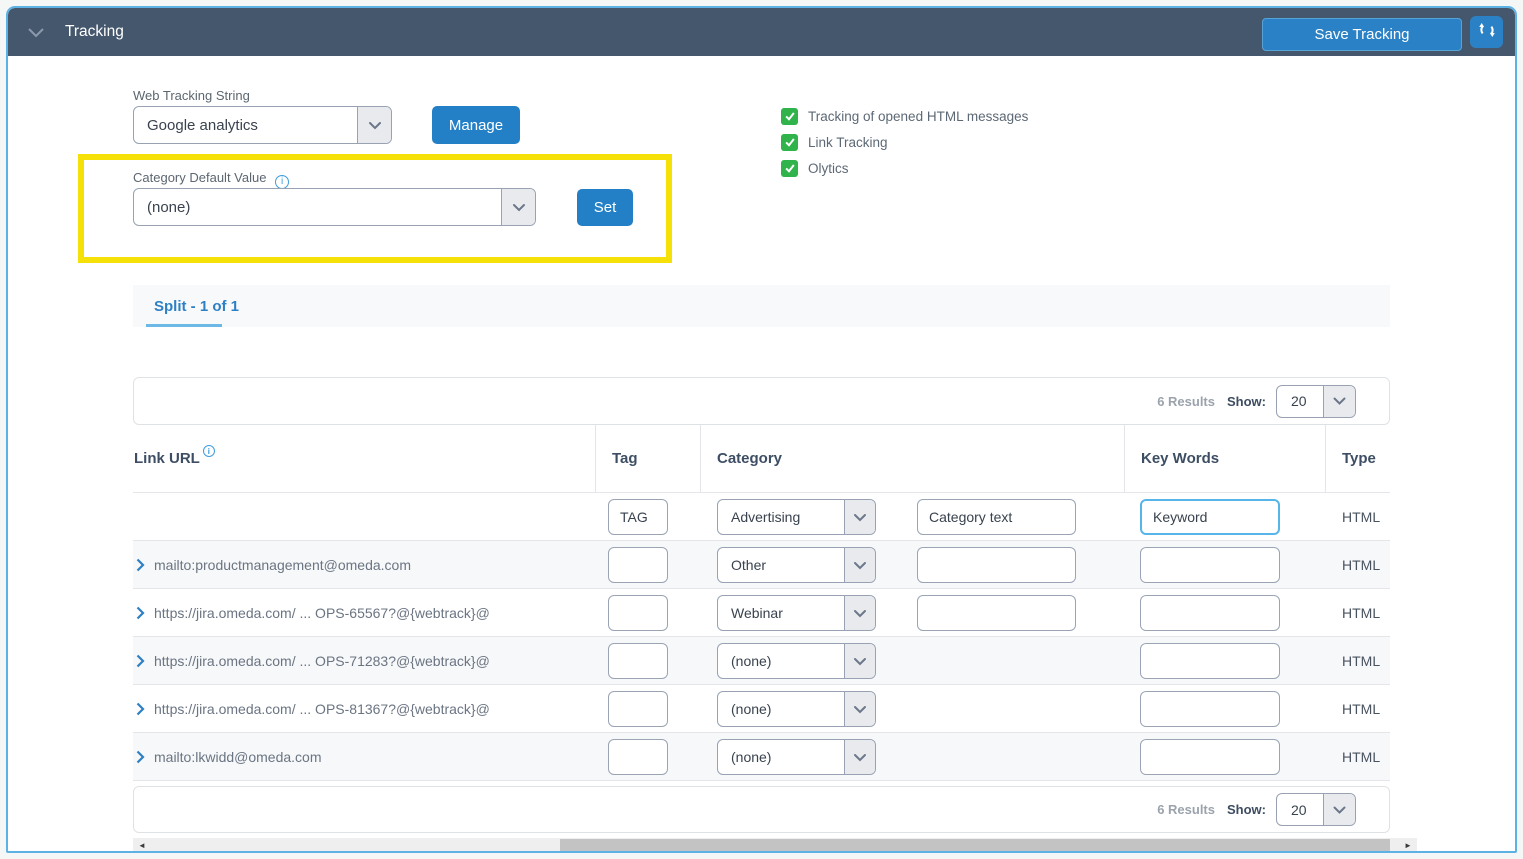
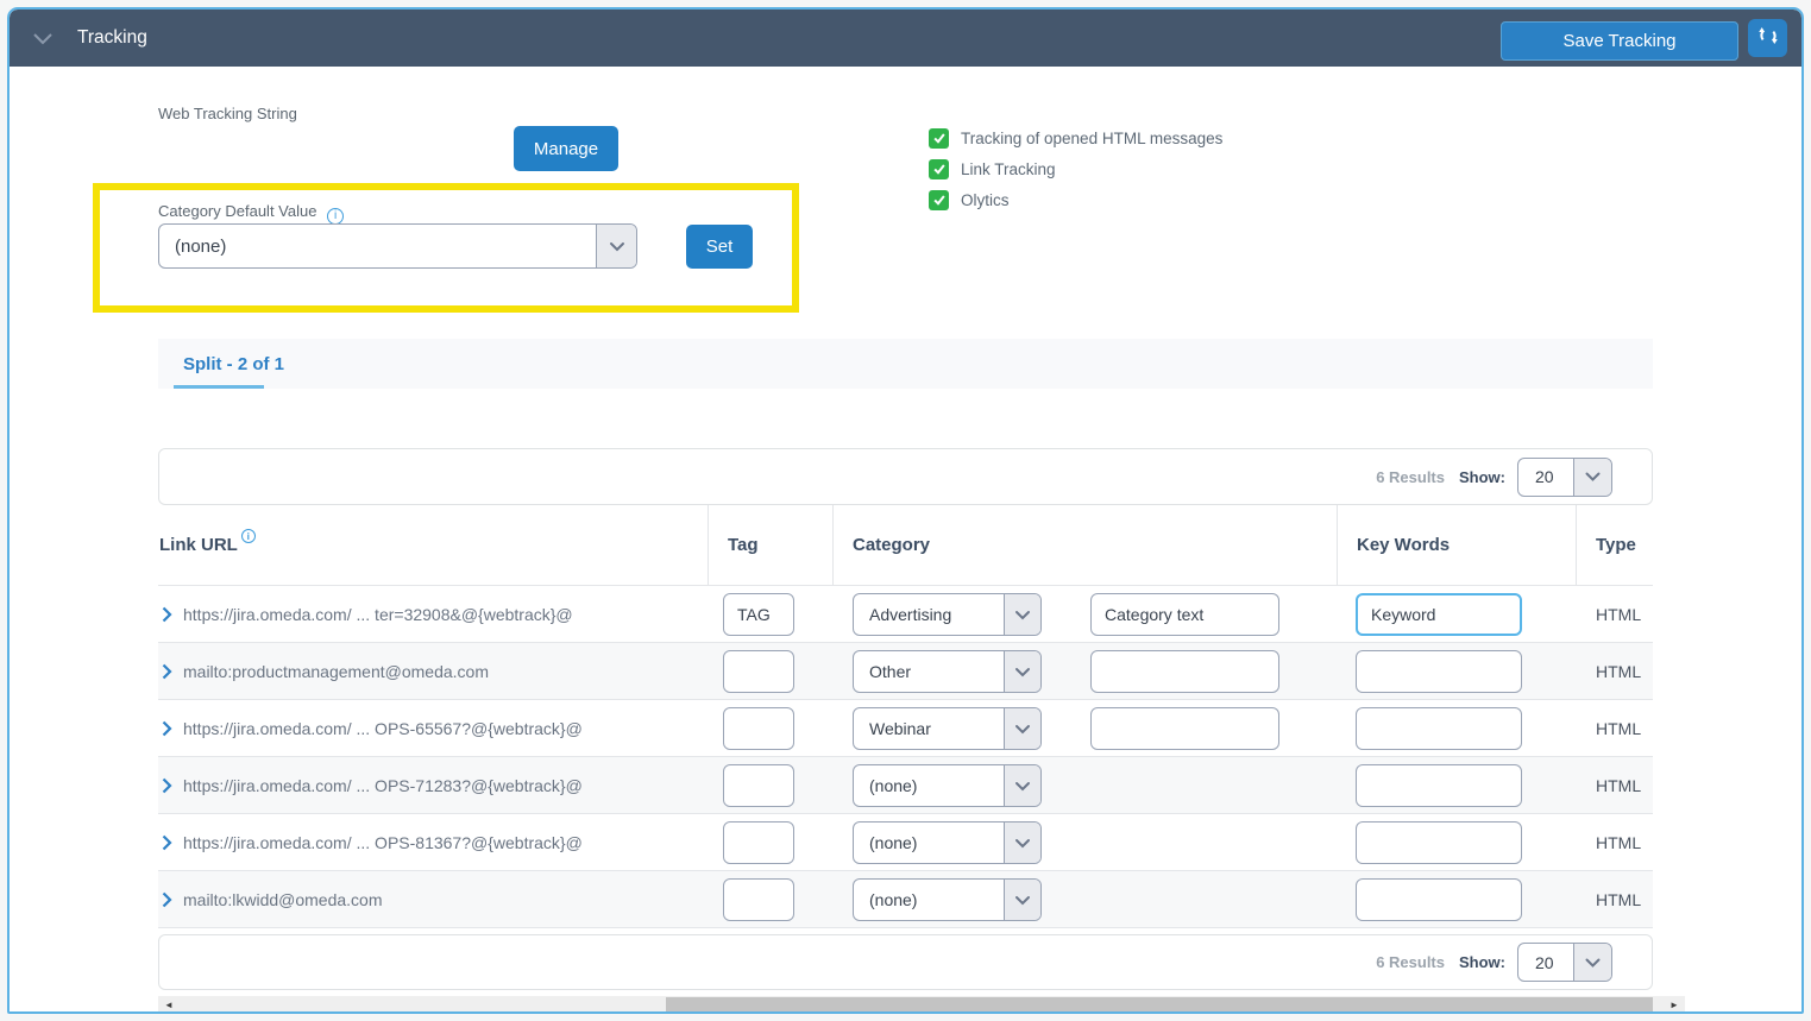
  Tracking
  Save Tracking
  Web Tracking String
- Google analytics
  Manage
  Category Default Value
  i
  (none)
  Set
  Tracking of opened HTML messages
  Link Tracking
  Olytics
- Split - 1 of 1
+ Split - 2 of 1
  6 Results
  Show:
  20
  Link URL
  i
  Tag
  Category
  Key Words
  Type
+ https://jira.omeda.com/ ... ter=32908&@{webtrack}@
  TAG
  Advertising
  Category text
  Keyword
  HTML
  mailto:productmanagement@omeda.com
  Other
  HTML
  https://jira.omeda.com/ ... OPS-65567?@{webtrack}@
  Webinar
  HTML
  https://jira.omeda.com/ ... OPS-71283?@{webtrack}@
  (none)
  HTML
  https://jira.omeda.com/ ... OPS-81367?@{webtrack}@
  (none)
  HTML
  mailto:lkwidd@omeda.com
  (none)
  HTML
  6 Results
  Show:
  20
  ◄
  ►
